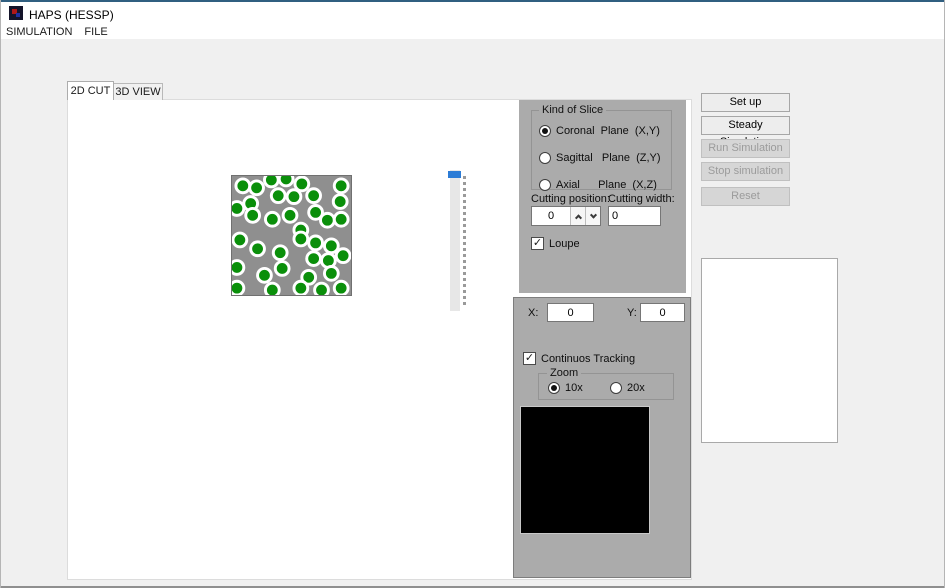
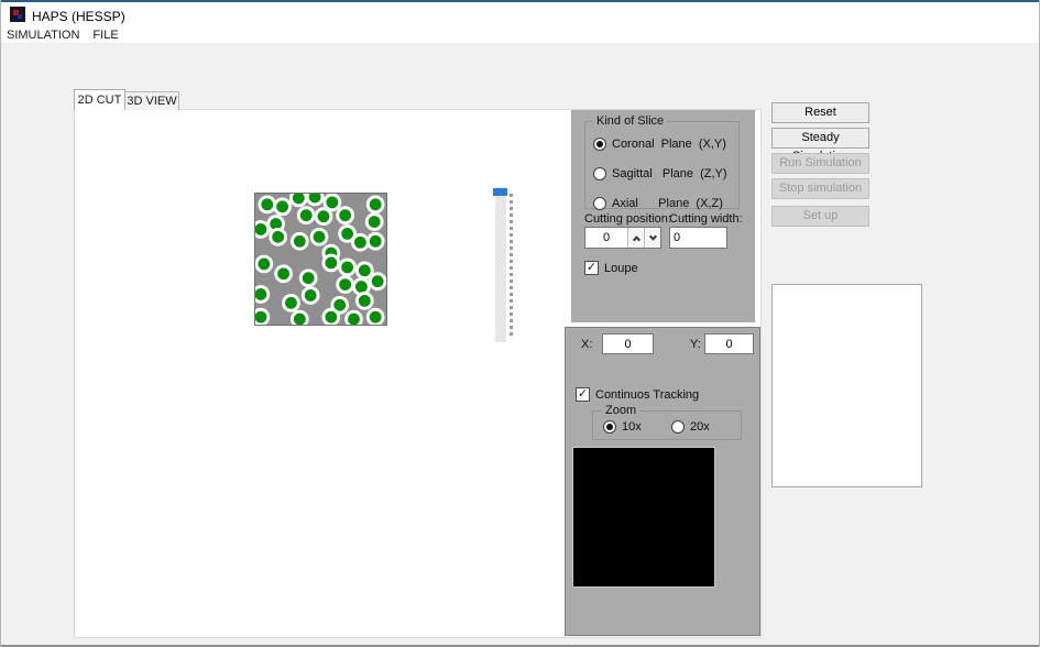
  HAPS (HESSP)
  SIMULATION
  FILE
  2D CUT
  3D VIEW
  Kind of Slice
  Coronal Plane (X,Y)
  Sagittal Plane (Z,Y)
  Axial Plane (X,Z)
  Cutting position:
  Cutting width:
  0
  0
  ✓
  Loupe
  X:
  0
  Y:
  0
  ✓
  Continuos Tracking
  Zoom
  10x
  20x
- Set up
+ Reset
  Run Simulation
  Stop simulation
- Reset
+ Set up
